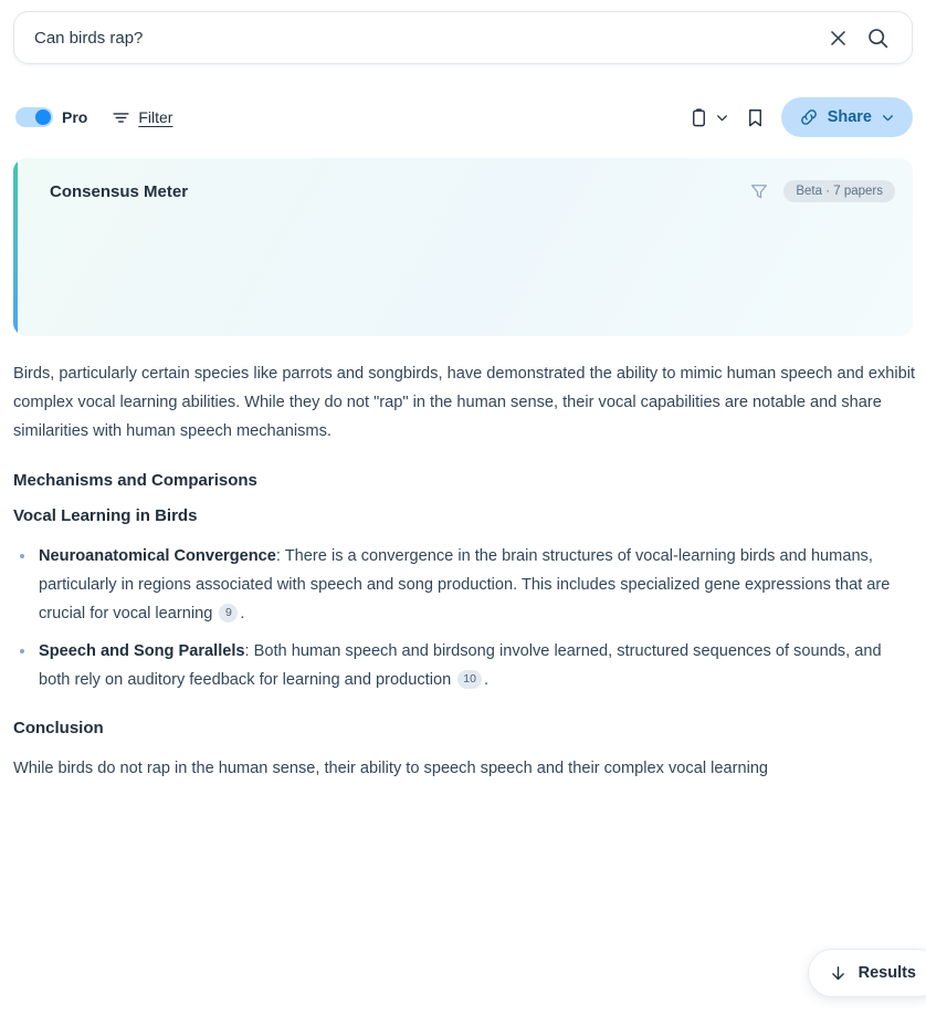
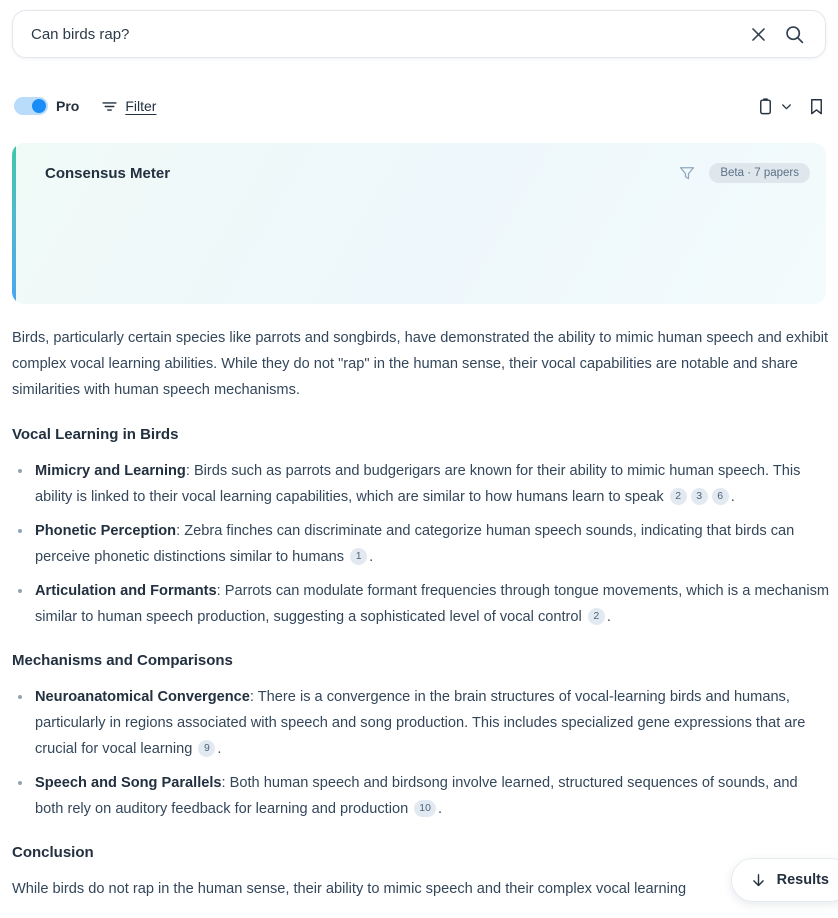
  Can birds rap?
  Pro
  Filter
- Share
  Consensus Meter
  Beta · 7 papers
  Birds, particularly certain species like parrots and songbirds, have demonstrated the ability to mimic human speech and exhibit complex vocal learning abilities. While they do not "rap" in the human sense, their vocal capabilities are notable and share similarities with human speech mechanisms.
- Mechanisms and Comparisons
+ Vocal Learning in Birds
+ Mimicry and Learning: Birds such as parrots and budgerigars are known for their ability to mimic human speech. This ability is linked to their vocal learning capabilities, which are similar to how humans learn to speak 2 3 6 .
+ Phonetic Perception: Zebra finches can discriminate and categorize human speech sounds, indicating that birds can perceive phonetic distinctions similar to humans 1 .
+ Articulation and Formants: Parrots can modulate formant frequencies through tongue movements, which is a mechanism similar to human speech production, suggesting a sophisticated level of vocal control 2 .
- Vocal Learning in Birds
+ Mechanisms and Comparisons
  Neuroanatomical Convergence: There is a convergence in the brain structures of vocal-learning birds and humans, particularly in regions associated with speech and song production. This includes specialized gene expressions that are crucial for vocal learning 9 .
  Speech and Song Parallels: Both human speech and birdsong involve learned, structured sequences of sounds, and both rely on auditory feedback for learning and production 10 .
  Conclusion
- While birds do not rap in the human sense, their ability to speech speech and their complex vocal learning
+ While birds do not rap in the human sense, their ability to mimic speech and their complex vocal learning
  Results
